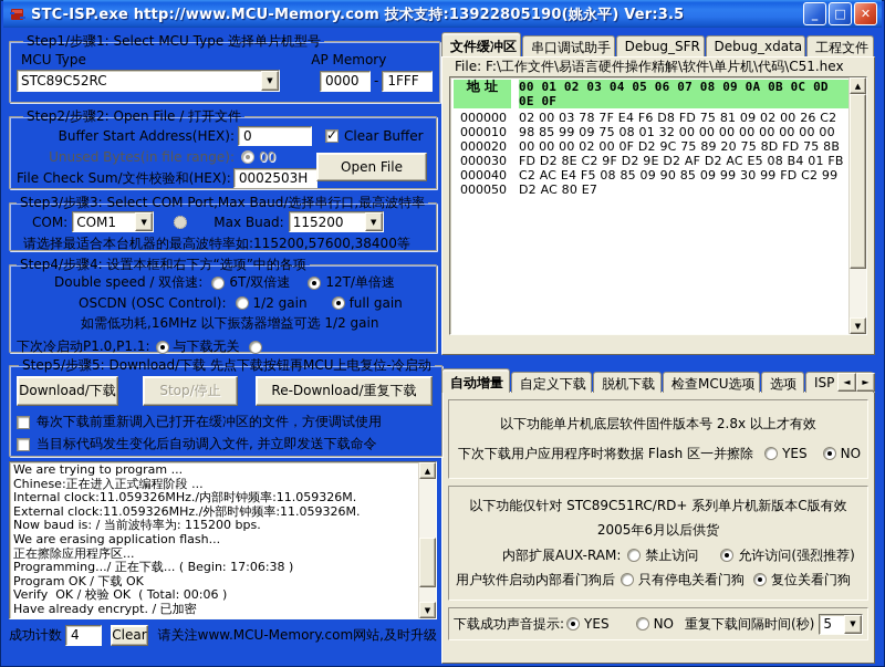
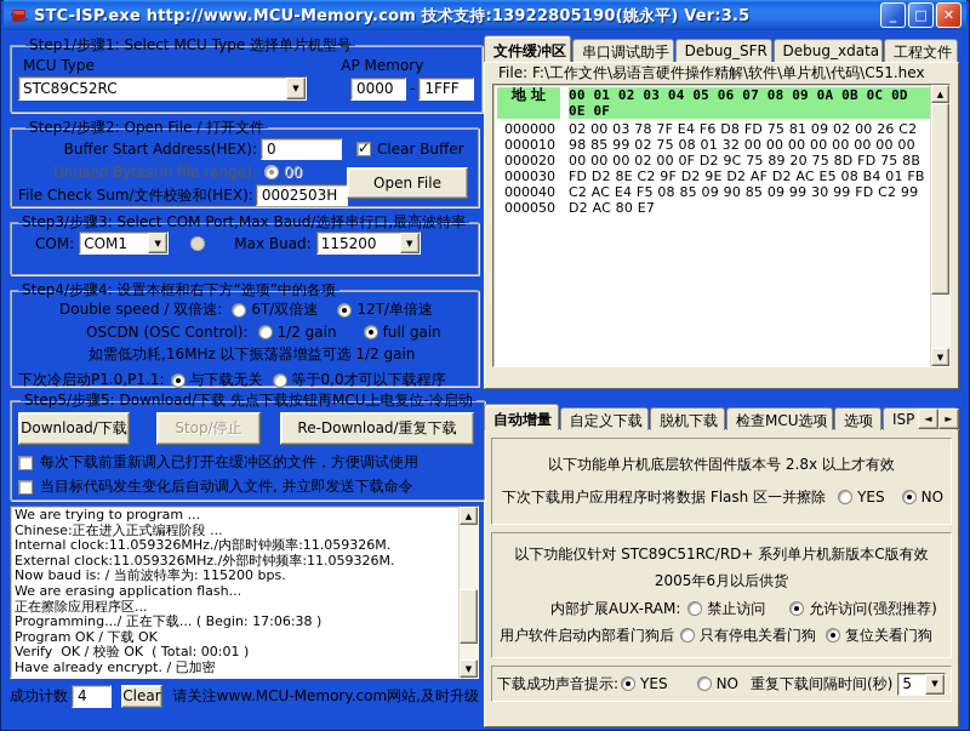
  STC-ISP.exe http://www.MCU-Memory.com 技术支持:13922805190(姚永平) Ver:3.5
  _
  □
  ✕
  Step1/步骤1: Select MCU Type 选择单片机型号
  MCU Type
  AP Memory
  STC89C52RC
  ▼
  0000
  -
  1FFF
  Step2/步骤2: Open File / 打开文件
  Buffer Start Address(HEX):
  0
  Clear Buffer
  Unused Bytes(in file range):
  00
  File Check Sum/文件校验和(HEX):
  0002503H
  Open File
  Step3/步骤3: Select COM Port,Max Baud/选择串行口,最高波特率
  COM:
  COM1
  ▼
  Max Buad:
  115200
  ▼
- 请选择最适合本台机器的最高波特率如:115200,57600,38400等
  Step4/步骤4: 设置本框和右下方“选项”中的各项
  Double speed / 双倍速:
  6T/双倍速
  12T/单倍速
  OSCDN (OSC Control):
  1/2 gain
  full gain
  如需低功耗,16MHz 以下振荡器增益可选 1/2 gain
  下次冷启动P1.0,P1.1:
  与下载无关
+ 等于0,0才可以下载程序
  Step5/步骤5: Download/下载 先点下载按钮再MCU上电复位-冷启动
  Download/下载
  Stop/停止
  Re-Download/重复下载
  每次下载前重新调入已打开在缓冲区的文件，方便调试使用
  当目标代码发生变化后自动调入文件, 并立即发送下载命令
  We are trying to program ...
  Chinese:正在进入正式编程阶段 ...
  Internal clock:11.059326MHz./内部时钟频率:11.059326M.
  External clock:11.059326MHz./外部时钟频率:11.059326M.
  Now baud is: / 当前波特率为: 115200 bps.
  We are erasing application flash...
  正在擦除应用程序区...
  Programming.../ 正在下载... ( Begin: 17:06:38 )
  Program OK / 下载 OK
- Verify OK / 校验 OK ( Total: 00:06 )
+ Verify OK / 校验 OK ( Total: 00:01 )
  Have already encrypt. / 已加密
  ▲
  ▼
  成功计数
  4
  Clear
  请关注www.MCU-Memory.com网站,及时升级
  文件缓冲区
  串口调试助手
  Debug_SFR
  Debug_xdata
  工程文件
  File: F:\工作文件\易语言硬件操作精解\软件\单片机\代码\C51.hex
  地 址
  00 01 02 03 04 05 06 07 08 09 0A 0B 0C 0D 0E 0F
  000000
  02 00 03 78 7F E4 F6 D8 FD 75 81 09 02 00 26 C2
  000010
- 98 85 99 09 75 08 01 32 00 00 00 00 00 00 00 00
+ 98 85 99 02 75 08 01 32 00 00 00 00 00 00 00 00
  000020
  00 00 00 02 00 0F D2 9C 75 89 20 75 8D FD 75 8B
  000030
  FD D2 8E C2 9F D2 9E D2 AF D2 AC E5 08 B4 01 FB
  000040
  C2 AC E4 F5 08 85 09 90 85 09 99 30 99 FD C2 99
  000050
  D2 AC 80 E7
  ▲
  ▼
  自动增量
  自定义下载
  脱机下载
  检查MCU选项
  选项
  ◄
  ►
  以下功能单片机底层软件固件版本号 2.8x 以上才有效
  下次下载用户应用程序时将数据 Flash 区一并擦除
  YES
  NO
  以下功能仅针对 STC89C51RC/RD+ 系列单片机新版本C版有效
  2005年6月以后供货
  内部扩展AUX-RAM:
  禁止访问
  允许访问(强烈推荐)
  用户软件启动内部看门狗后
  只有停电关看门狗
  复位关看门狗
  下载成功声音提示:
  YES
  NO
  重复下载间隔时间(秒)
  5
  ▼
